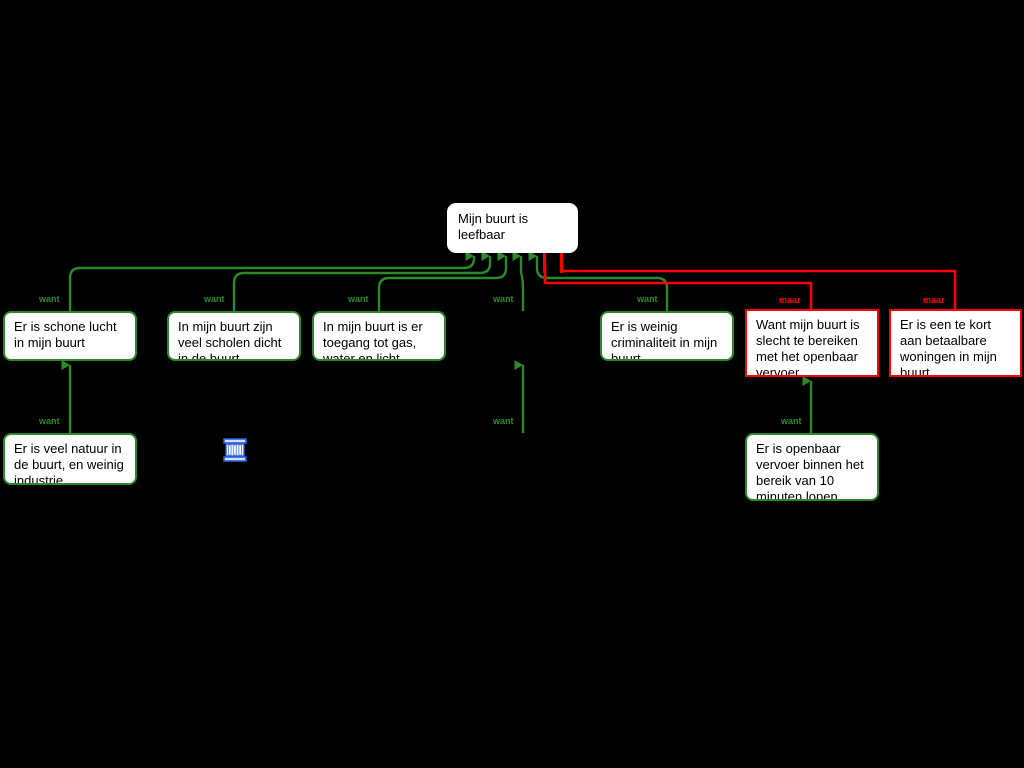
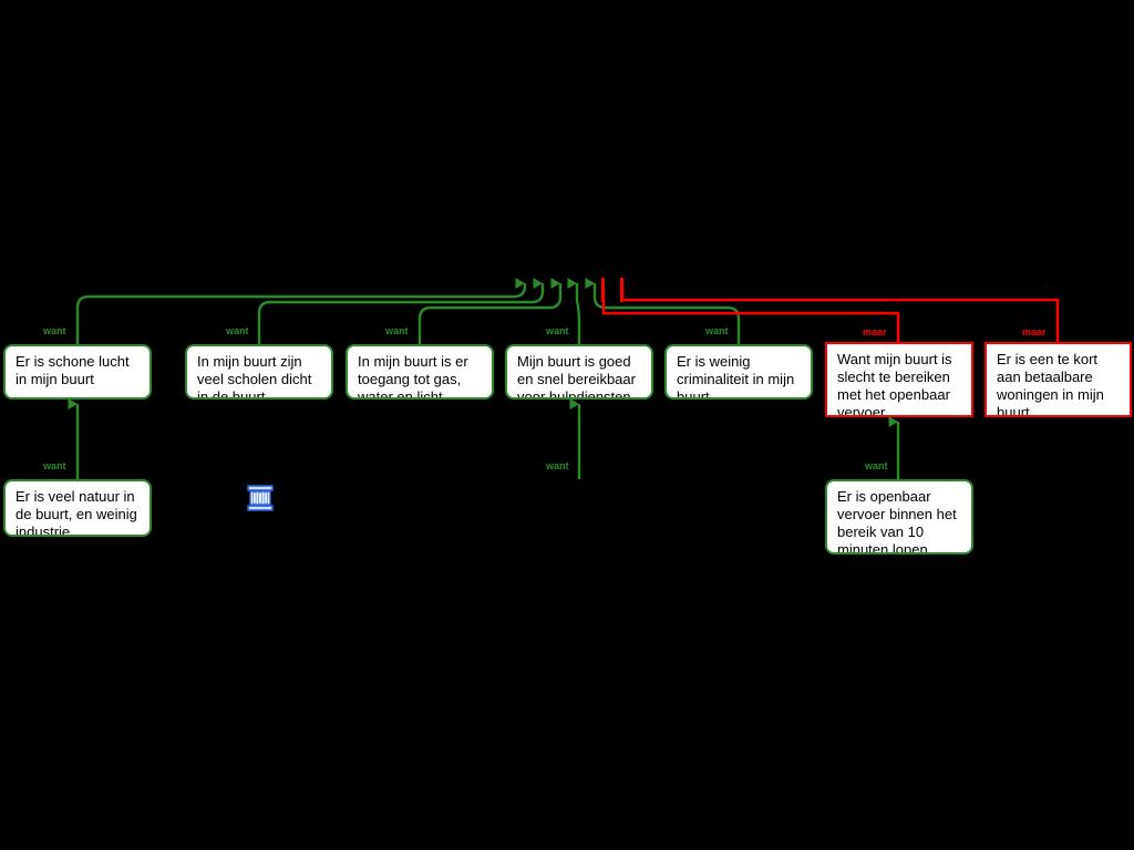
- Mijn buurt is
- leefbaar
  Er is schone lucht
  in mijn buurt
  In mijn buurt zijn
  veel scholen dicht
  in de buurt
  In mijn buurt is er
  toegang tot gas,
  water en licht
+ Mijn buurt is goed
+ en snel bereikbaar
+ voor hulpdiensten
  Er is weinig
  criminaliteit in mijn
  buurt
  Want mijn buurt is
  slecht te bereiken
  met het openbaar
  vervoer
  Er is een te kort
  aan betaalbare
  woningen in mijn
  buurt
  Er is veel natuur in
  de buurt, en weinig
  industrie
  Er is openbaar
  vervoer binnen het
  bereik van 10
  minuten lopen
  want
  want
  want
  want
  want
  maar
  maar
  want
  want
  want
